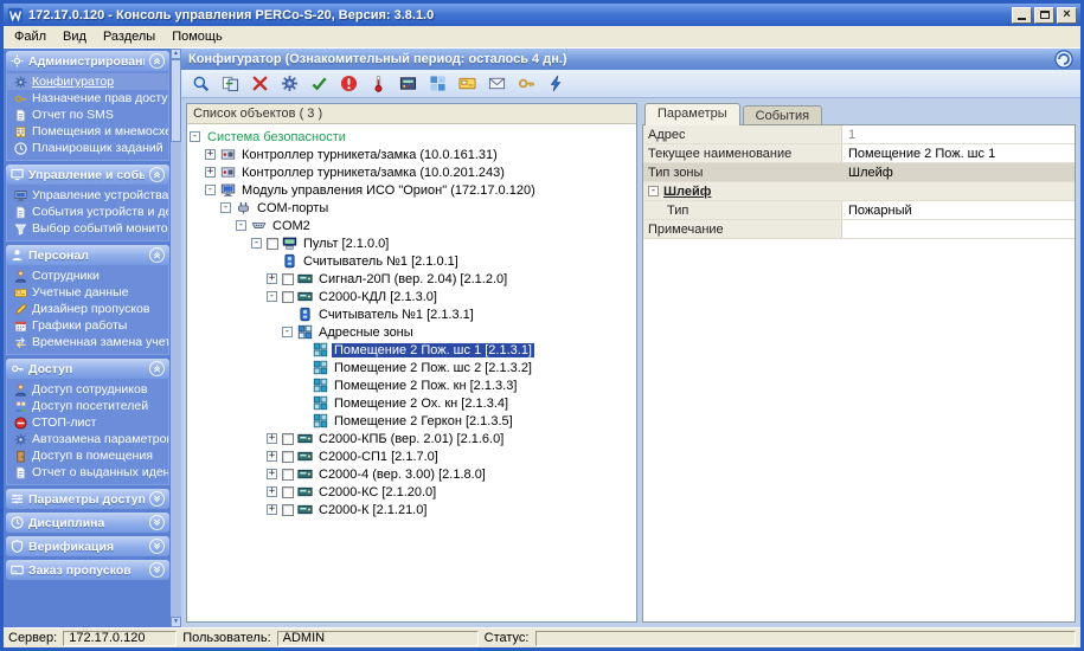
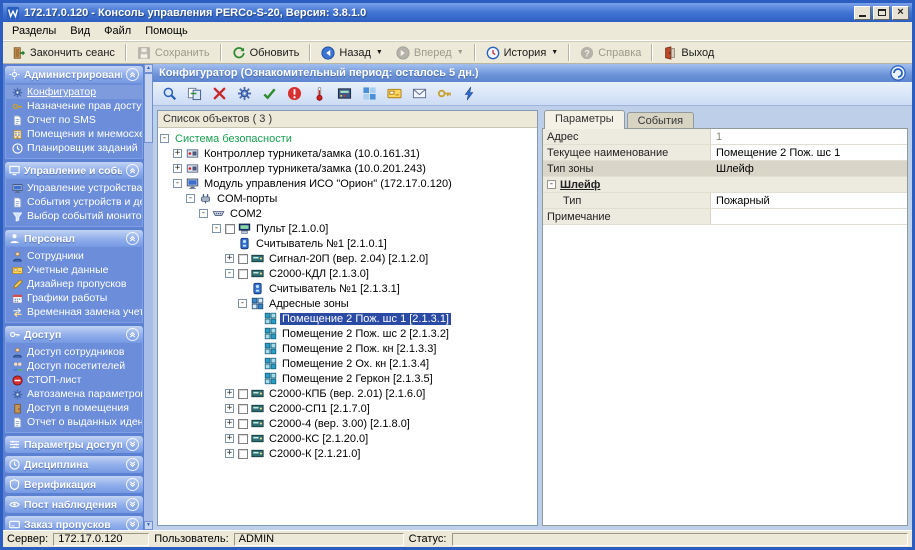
  172.17.0.120 - Консоль управления PERCo-S-20, Версия: 3.8.1.0
  ×
- Файл
+ Разделы
  Вид
- Разделы
+ Файл
  Помощь
+ Закончить сеанс
+ Сохранить
+ Обновить
+ Назад
+ Вперед
+ История
+ ?
+ Справка
+ Выход
  Администрирован
  Конфигуратор
  Назначение прав досту
  Отчет по SMS
  Помещения и мнемосх
  Планировщик заданий
  Управление и собы
  Управление устройства
  События устройств и д
  Выбор событий монито
  Персонал
  Сотрудники
  Учетные данные
  Дизайнер пропусков
  Графики работы
  Временная замена учет
  Доступ
  Доступ сотрудников
  Доступ посетителей
  СТОП-лист
  Автозамена параметро
  Доступ в помещения
  Отчет о выданных иден
  Параметры доступ
  Дисциплина
  Верификация
+ Пост наблюдения
  Заказ пропусков
- Конфигуратор (Ознакомительный период: осталось 4 дн.)
+ Конфигуратор (Ознакомительный период: осталось 5 дн.)
  Список объектов ( 3 )
  -
  Система безопасности
  +
  Контроллер турникета/замка (10.0.161.31)
  +
  Контроллер турникета/замка (10.0.201.243)
  -
  Модуль управления ИСО "Орион" (172.17.0.120)
  -
  COM-порты
  -
  COM2
  -
  Пульт [2.1.0.0]
  Считыватель №1 [2.1.0.1]
  +
  Сигнал-20П (вер. 2.04) [2.1.2.0]
  -
  С2000-КДЛ [2.1.3.0]
  Считыватель №1 [2.1.3.1]
  -
  Адресные зоны
  Помещение 2 Пож. шс 1 [2.1.3.1]
  Помещение 2 Пож. шс 2 [2.1.3.2]
  Помещение 2 Пож. кн [2.1.3.3]
  Помещение 2 Ох. кн [2.1.3.4]
  Помещение 2 Геркон [2.1.3.5]
  +
  С2000-КПБ (вер. 2.01) [2.1.6.0]
  +
  С2000-СП1 [2.1.7.0]
  +
  С2000-4 (вер. 3.00) [2.1.8.0]
  +
  С2000-КС [2.1.20.0]
  +
  С2000-К [2.1.21.0]
  Параметры
  События
  Адрес
  1
  Текущее наименование
  Помещение 2 Пож. шс 1
  Тип зоны
  Шлейф
  -
  Шлейф
  Тип
  Пожарный
  Примечание
  Сервер:
  172.17.0.120
  Пользователь:
  ADMIN
  Статус:
